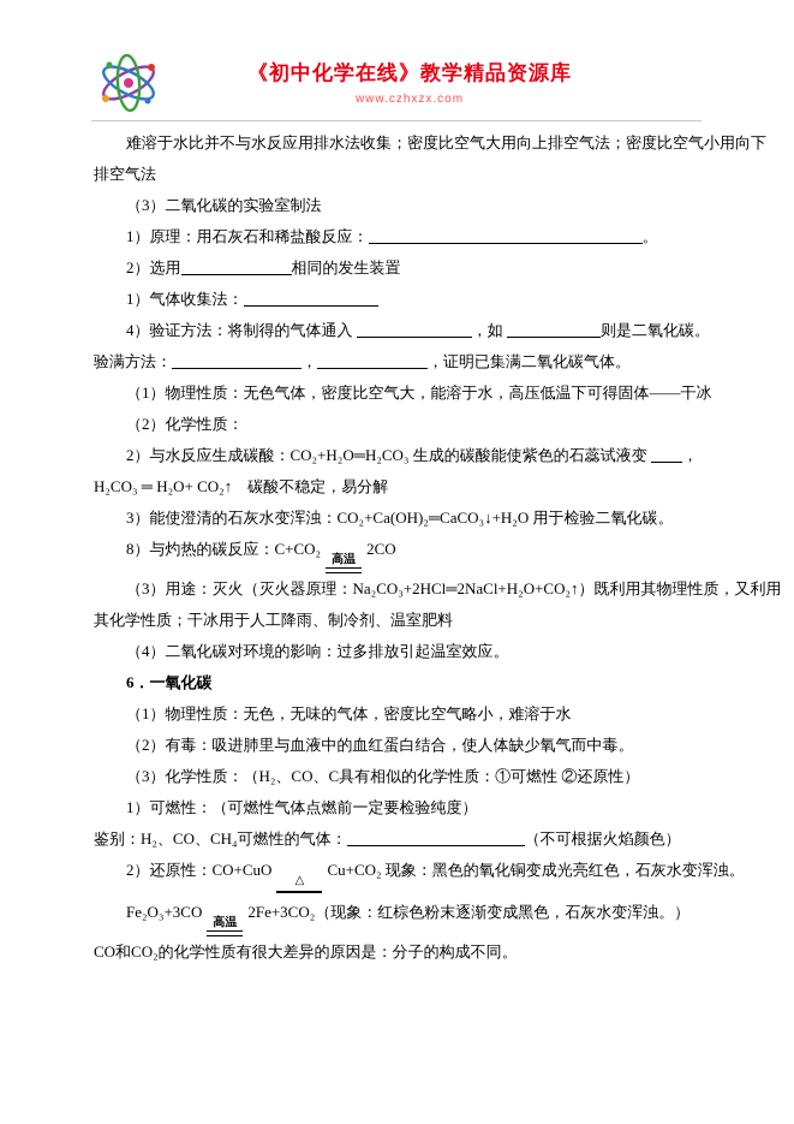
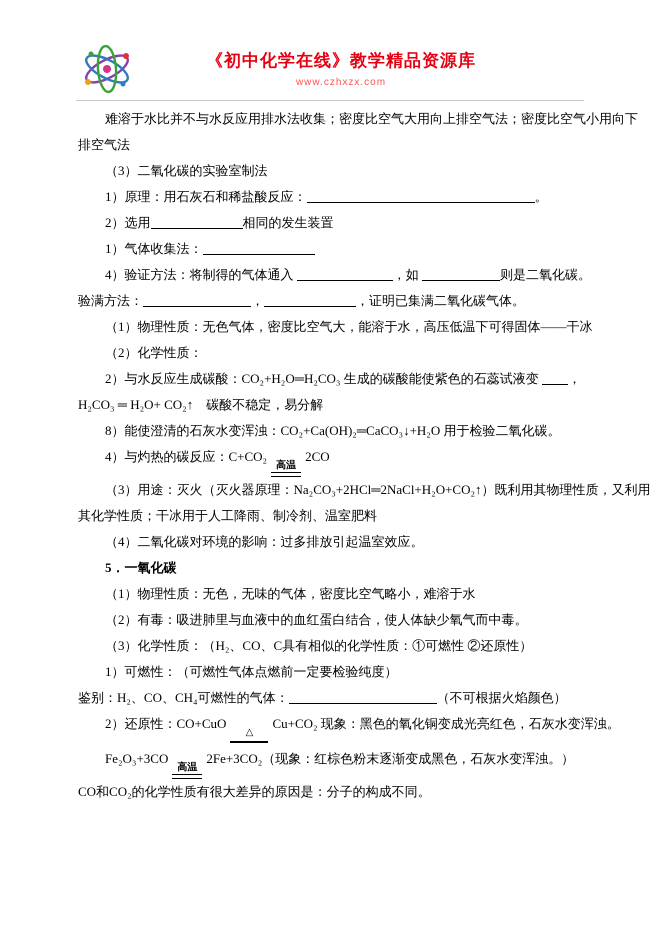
  《初中化学在线》教学精品资源库
  www.czhxzx.com
  难溶于水比并不与水反应用排水法收集；密度比空气大用向上排空气法；密度比空气小用向下
  排空气法
  （3）二氧化碳的实验室制法
  1）原理：用石灰石和稀盐酸反应： 。
  2）选用 相同的发生装置
  1）气体收集法：
  4）验证方法：将制得的气体通入 ，如 则是二氧化碳。
  验满方法： ， ，证明已集满二氧化碳气体。
  （1）物理性质：无色气体，密度比空气大，能溶于水，高压低温下可得固体——干冰
  （2）化学性质：
  2）与水反应生成碳酸：CO₂+H₂O═H₂CO₃ 生成的碳酸能使紫色的石蕊试液变 ，
  H₂CO₃ ═ H₂O+ CO₂↑ 碳酸不稳定，易分解
- 3）能使澄清的石灰水变浑浊：CO₂+Ca(OH)₂═CaCO₃↓+H₂O 用于检验二氧化碳。
+ 8）能使澄清的石灰水变浑浊：CO₂+Ca(OH)₂═CaCO₃↓+H₂O 用于检验二氧化碳。
- 8）与灼热的碳反应：C+CO₂
+ 4）与灼热的碳反应：C+CO₂
  高温
  2CO
  （3）用途：灭火（灭火器原理：Na₂CO₃+2HCl═2NaCl+H₂O+CO₂↑）既利用其物理性质，又利用
  其化学性质；干冰用于人工降雨、制冷剂、温室肥料
  （4）二氧化碳对环境的影响：过多排放引起温室效应。
- 6．一氧化碳
+ 5．一氧化碳
  （1）物理性质：无色，无味的气体，密度比空气略小，难溶于水
  （2）有毒：吸进肺里与血液中的血红蛋白结合，使人体缺少氧气而中毒。
  （3）化学性质：（H₂、CO、C具有相似的化学性质：①可燃性 ②还原性）
  1）可燃性：（可燃性气体点燃前一定要检验纯度）
  鉴别：H₂、CO、CH₄可燃性的气体： （不可根据火焰颜色）
  2）还原性：CO+CuO
  △
  Cu+CO₂ 现象：黑色的氧化铜变成光亮红色，石灰水变浑浊。
  Fe₂O₃+3CO
  高温
  2Fe+3CO₂（现象：红棕色粉末逐渐变成黑色，石灰水变浑浊。）
  CO和CO₂的化学性质有很大差异的原因是：分子的构成不同。
